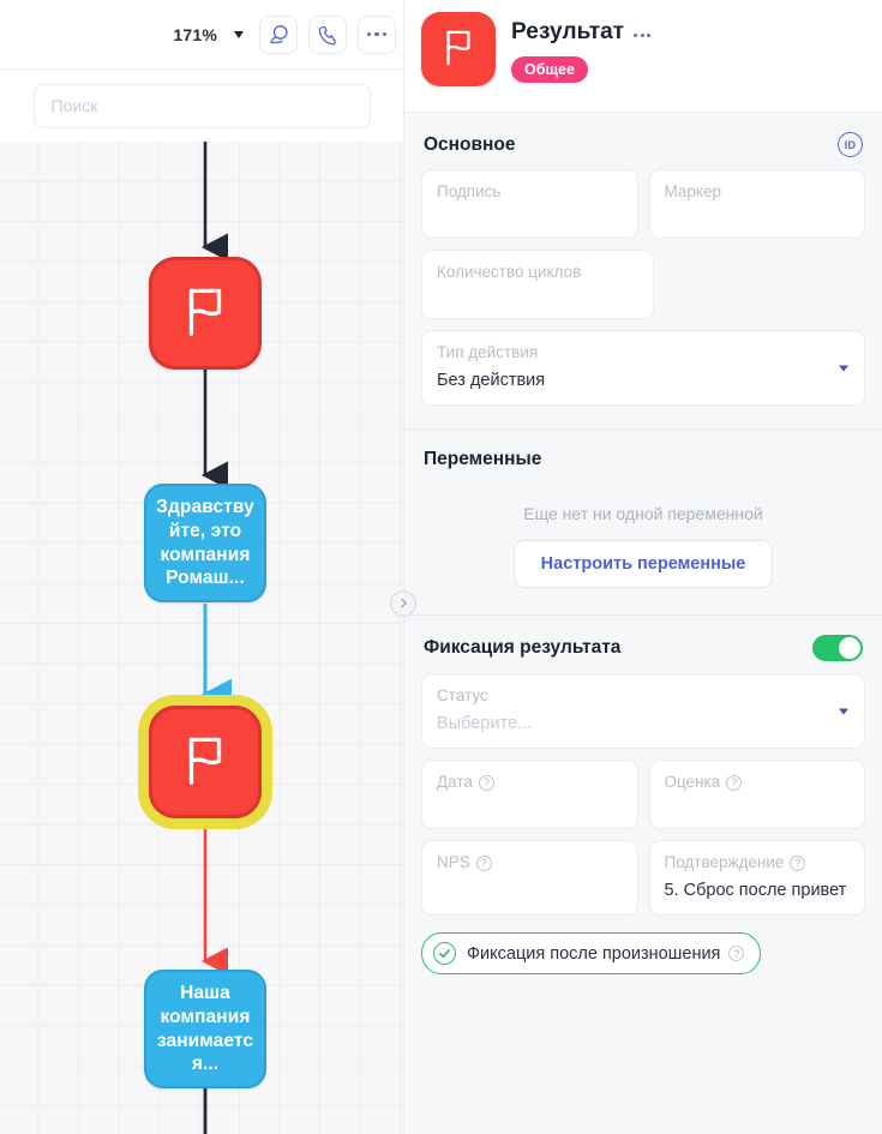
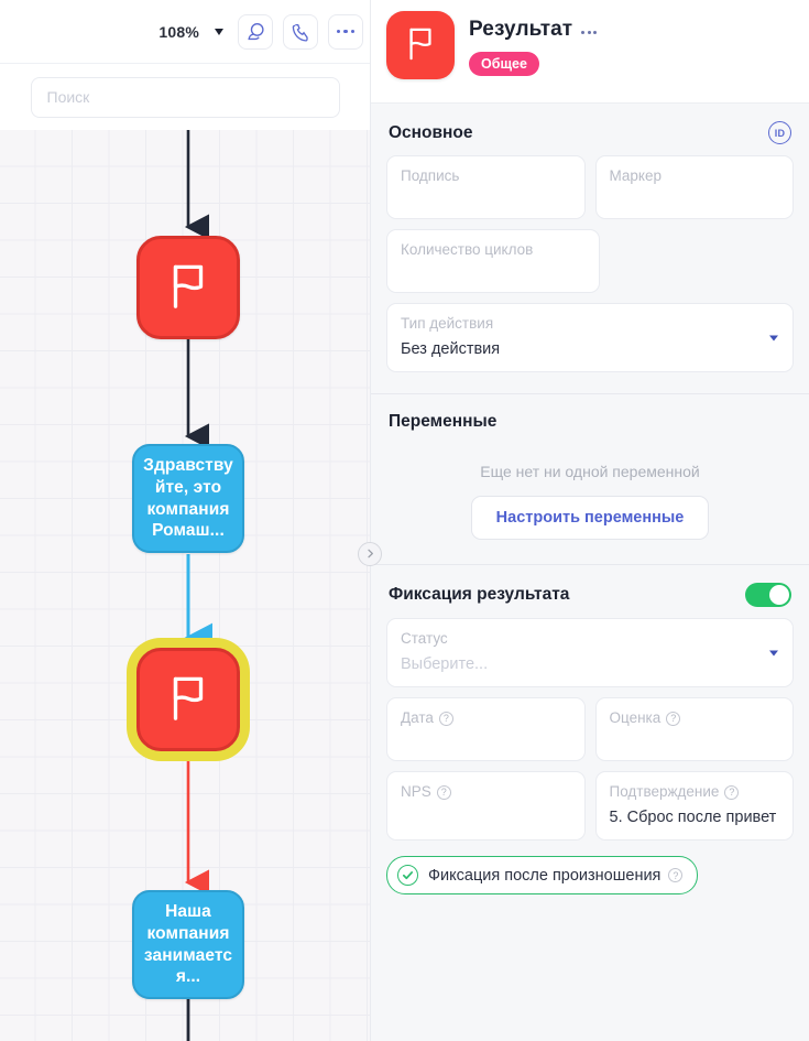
- 171%
+ 108%
  Поиск
  Здравствуйте, это компания Ромаш...
  Наша компания занимается...
  Результат
  Общее
  Основное
  ID
  Подпись
  Маркер
  Количество циклов
  Тип действия
  Без действия
  Переменные
  Еще нет ни одной переменной
  Настроить переменные
  Фиксация результата
  Статус
  Выберите...
  Дата
  ?
  Оценка
  ?
  NPS
  ?
  Подтверждение
  ?
  5. Сброс после привет
  Фиксация после произношения
  ?
